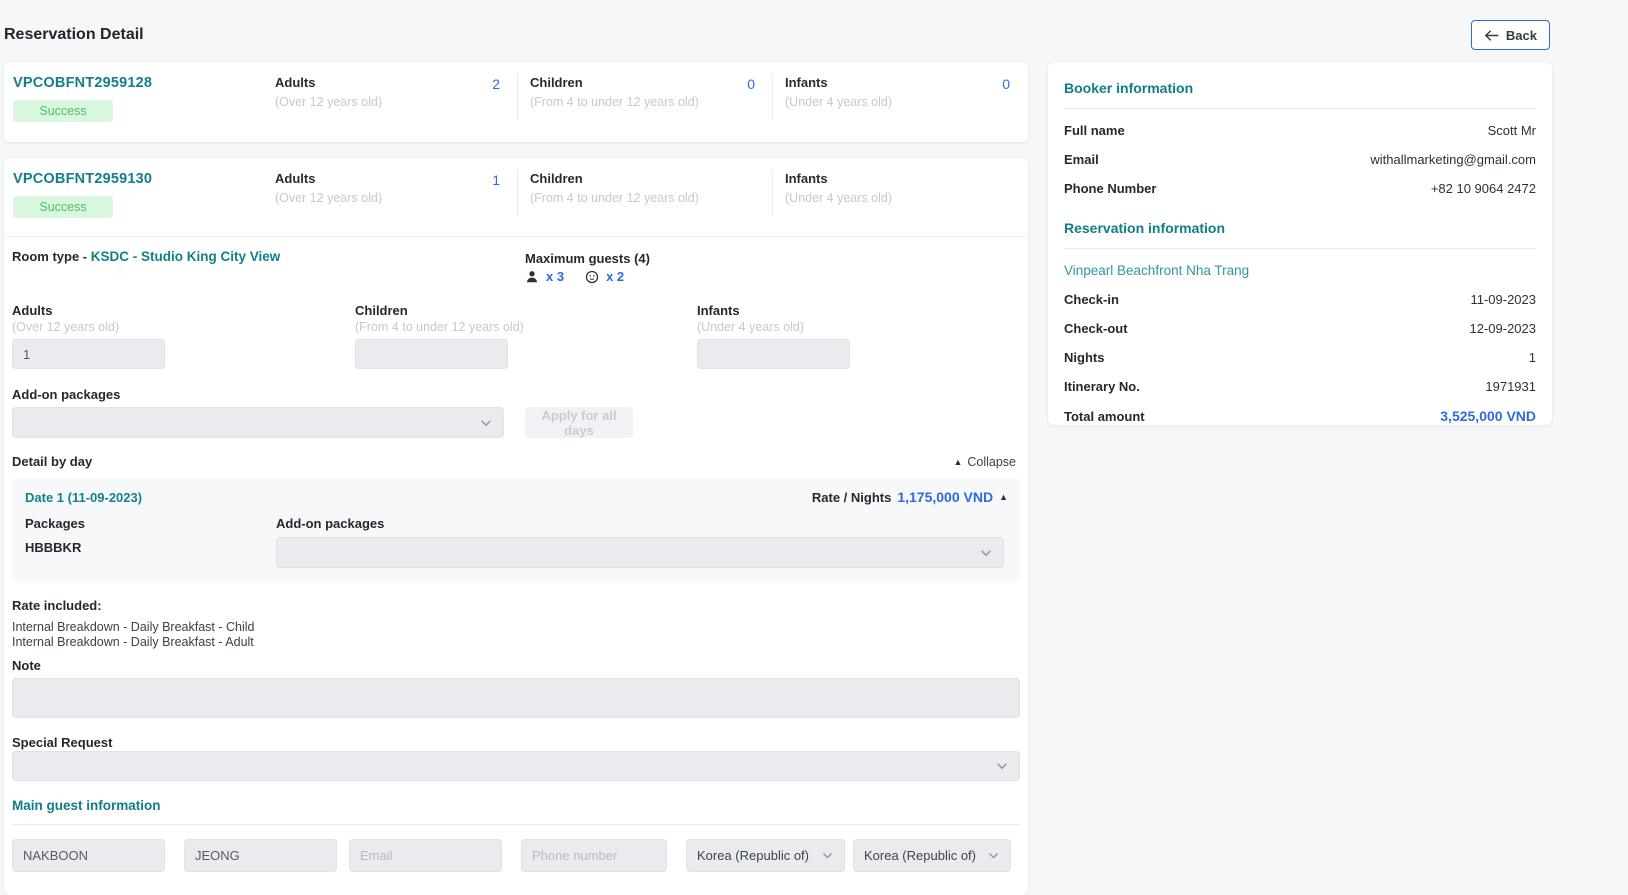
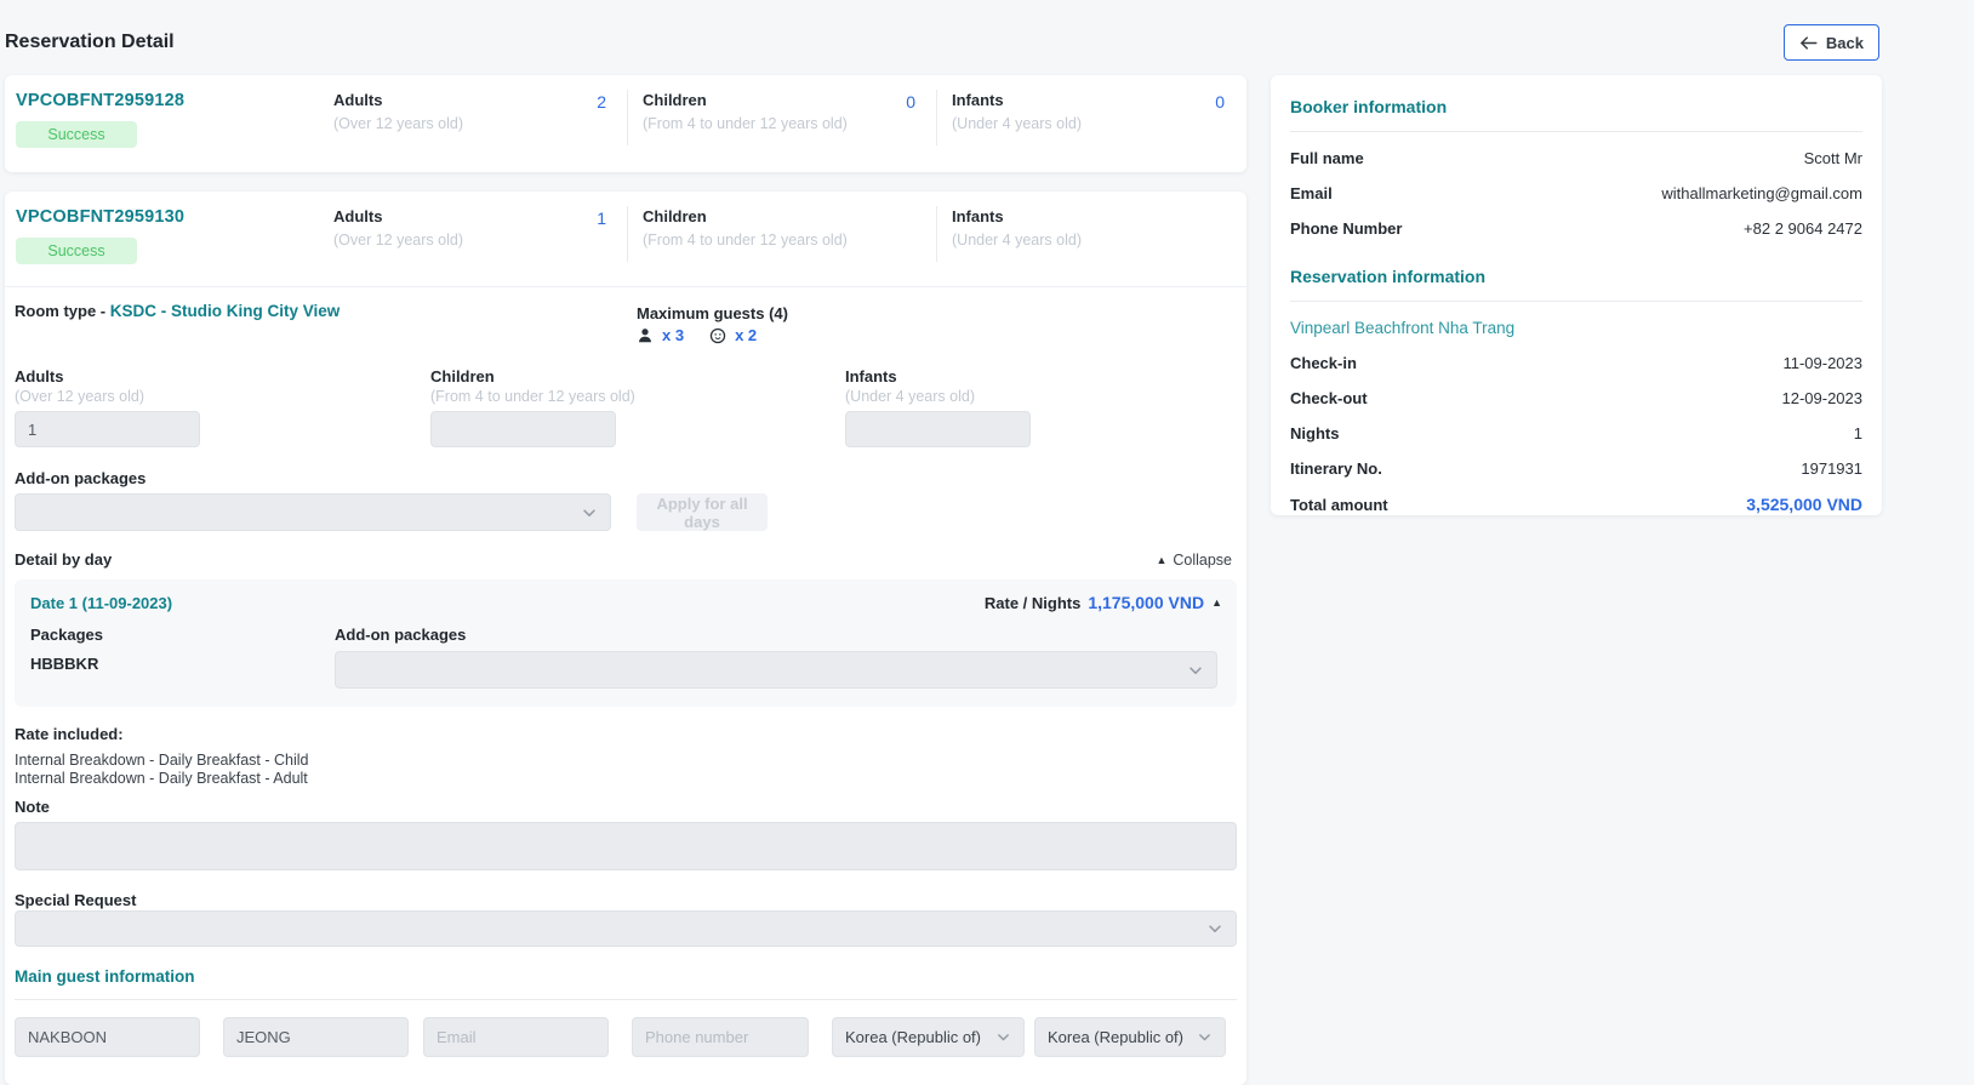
  Reservation Detail
  Back
  VPCOBFNT2959128
  Success
  Adults
  (Over 12 years old)
  2
  Children
  (From 4 to under 12 years old)
  0
  Infants
  (Under 4 years old)
  0
  VPCOBFNT2959130
  Success
  Adults
  (Over 12 years old)
  1
  Children
  (From 4 to under 12 years old)
  Infants
  (Under 4 years old)
  Room type - KSDC - Studio King City View
  Maximum guests (4)
  x 3
  x 2
  Adults
  (Over 12 years old)
  1
  Children
  (From 4 to under 12 years old)
  Infants
  (Under 4 years old)
  Add-on packages
  Apply for all days
  Detail by day
  ▲
  Collapse
  Date 1 (11-09-2023)
  Rate / Nights
  1,175,000 VND
  ▲
  Packages
  Add-on packages
  HBBBKR
  Rate included:
  Internal Breakdown - Daily Breakfast - Child
  Internal Breakdown - Daily Breakfast - Adult
  Note
  Special Request
  Main guest information
  NAKBOON
  JEONG
  Email
  Phone number
  Korea (Republic of)
  Korea (Republic of)
  Booker information
  Full name
  Scott Mr
  Email
  withallmarketing@gmail.com
  Phone Number
- +82 10 9064 2472
+ +82 2 9064 2472
  Reservation information
  Vinpearl Beachfront Nha Trang
  Check-in
  11-09-2023
  Check-out
  12-09-2023
  Nights
  1
  Itinerary No.
  1971931
  Total amount
  3,525,000 VND
